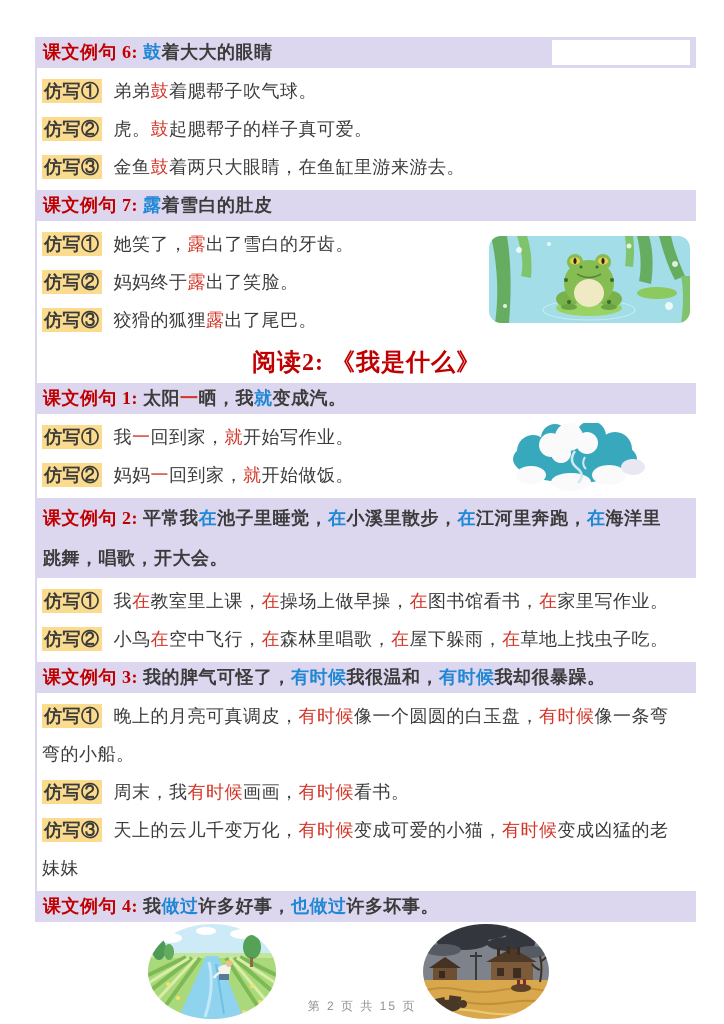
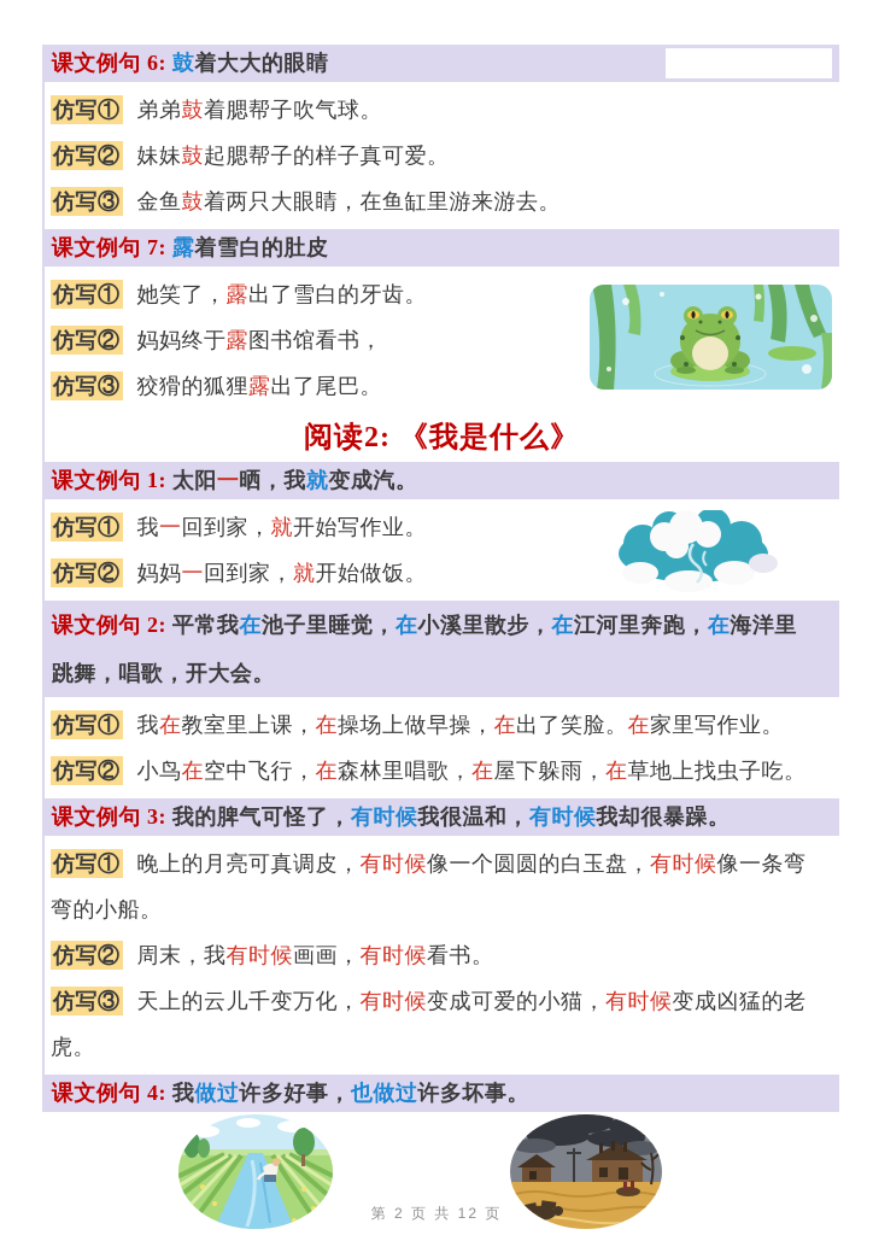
  课文例句 6: 鼓着大大的眼睛
  仿写① 弟弟鼓着腮帮子吹气球。
- 仿写② 虎。鼓起腮帮子的样子真可爱。
+ 仿写② 妹妹鼓起腮帮子的样子真可爱。
  仿写③ 金鱼鼓着两只大眼睛，在鱼缸里游来游去。
  课文例句 7: 露着雪白的肚皮
  仿写① 她笑了，露出了雪白的牙齿。
- 仿写② 妈妈终于露出了笑脸。
+ 仿写② 妈妈终于露图书馆看书，
  仿写③ 狡猾的狐狸露出了尾巴。
  阅读2: 《我是什么》
  课文例句 1: 太阳一晒，我就变成汽。
  仿写① 我一回到家，就开始写作业。
  仿写② 妈妈一回到家，就开始做饭。
  课文例句 2: 平常我在池子里睡觉，在小溪里散步，在江河里奔跑，在海洋里
  跳舞，唱歌，开大会。
- 仿写① 我在教室里上课，在操场上做早操，在图书馆看书，在家里写作业。
+ 仿写① 我在教室里上课，在操场上做早操，在出了笑脸。在家里写作业。
  仿写② 小鸟在空中飞行，在森林里唱歌，在屋下躲雨，在草地上找虫子吃。
  课文例句 3: 我的脾气可怪了，有时候我很温和，有时候我却很暴躁。
  仿写① 晚上的月亮可真调皮，有时候像一个圆圆的白玉盘，有时候像一条弯
  弯的小船。
  仿写② 周末，我有时候画画，有时候看书。
  仿写③ 天上的云儿千变万化，有时候变成可爱的小猫，有时候变成凶猛的老
- 妹妹
+ 虎。
  课文例句 4: 我做过许多好事，也做过许多坏事。
- 第 2 页 共 15 页
+ 第 2 页 共 12 页
